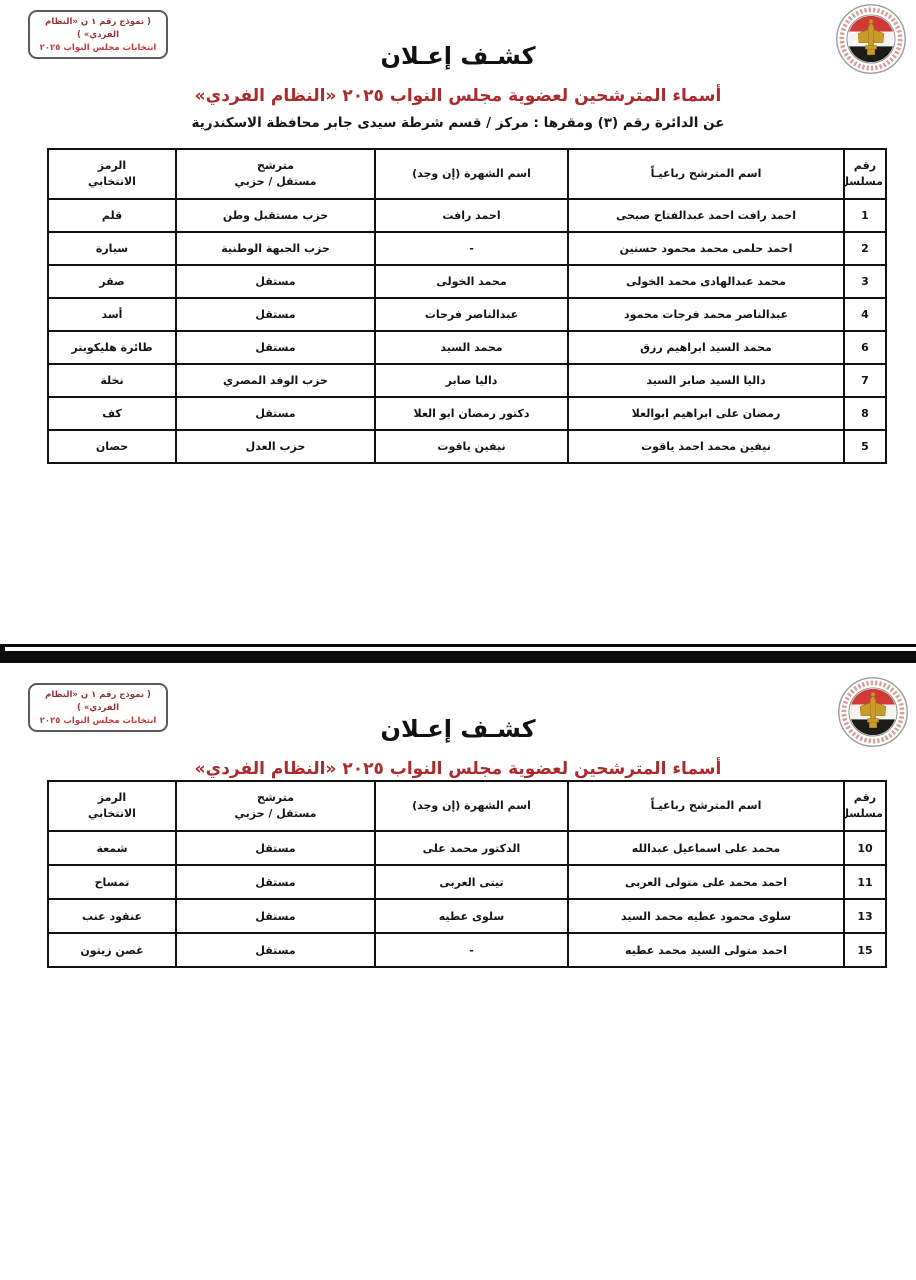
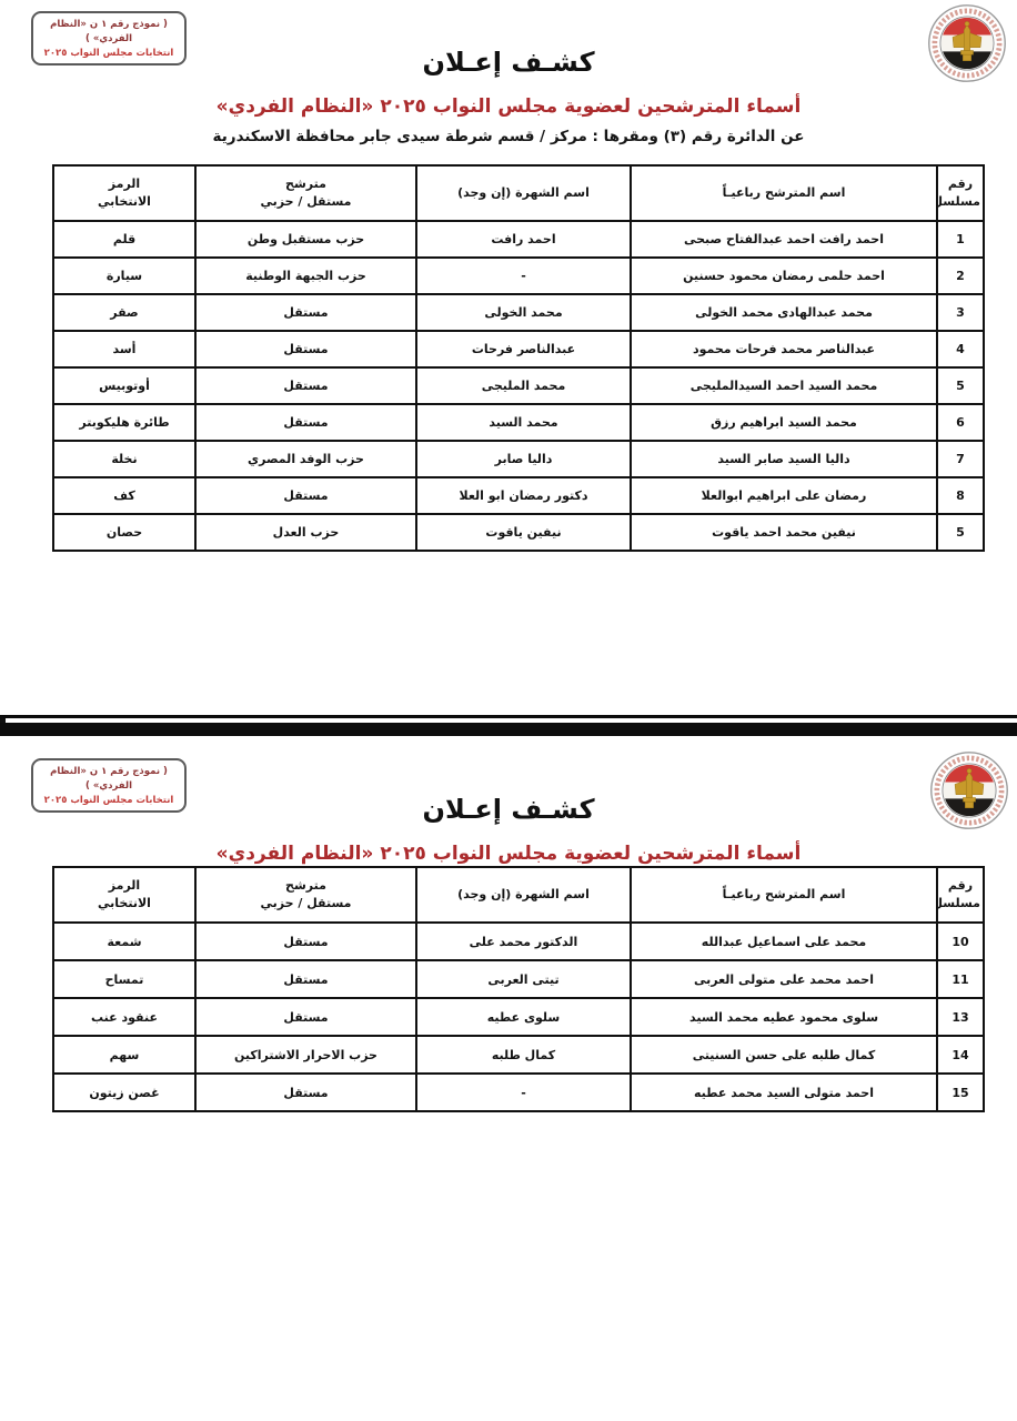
  ( نموذج رقم ١ ن «النظام الفردي» )
  انتخابات مجلس النواب ٢٠٢٥
  كشـف إعـلان
  أسماء المترشحين لعضوية مجلس النواب ٢٠٢٥ «النظام الفردي»
  عن الدائرة رقم (٣) ومقرها : مركز / قسم شرطة سيدى جابر محافظة الاسكندرية
  رقم مسلسل	اسم المترشح رباعيـاً	اسم الشهرة (إن وجد)	مترشح مستقل / حزبي	الرمز الانتخابي
  1	احمد رافت احمد عبدالفتاح صبحى	احمد رافت	حزب مستقبل وطن	قلم
- 2	احمد حلمى محمد محمود حسنين	-	حزب الجبهة الوطنية	سيارة
+ 2	احمد حلمى رمضان محمود حسنين	-	حزب الجبهة الوطنية	سيارة
  3	محمد عبدالهادى محمد الخولى	محمد الخولى	مستقل	صقر
  4	عبدالناصر محمد فرحات محمود	عبدالناصر فرحات	مستقل	أسد
+ 5	محمد السيد احمد السيدالمليجى	محمد المليجى	مستقل	أوتوبيس
  6	محمد السيد ابراهيم رزق	محمد السيد	مستقل	طائرة هليكوبتر
  7	داليا السيد صابر السيد	داليا صابر	حزب الوفد المصري	نخلة
  8	رمضان على ابراهيم ابوالعلا	دكتور رمضان ابو العلا	مستقل	كف
  5	نيفين محمد احمد ياقوت	نيفين ياقوت	حزب العدل	حصان
  ( نموذج رقم ١ ن «النظام الفردي» )
  انتخابات مجلس النواب ٢٠٢٥
  كشـف إعـلان
  أسماء المترشحين لعضوية مجلس النواب ٢٠٢٥ «النظام الفردي»
  رقم مسلسل	اسم المترشح رباعيـاً	اسم الشهرة (إن وجد)	مترشح مستقل / حزبي	الرمز الانتخابي
  10	محمد على اسماعيل عبدالله	الدكتور محمد على	مستقل	شمعة
  11	احمد محمد على متولى العربى	تيتى العربى	مستقل	تمساح
  13	سلوى محمود عطيه محمد السيد	سلوى عطيه	مستقل	عنقود عنب
+ 14	كمال طلبه على حسن السنيتى	كمال طلبه	حزب الاحرار الاشتراكين	سهم
  15	احمد متولى السيد محمد عطيه	-	مستقل	غصن زيتون
